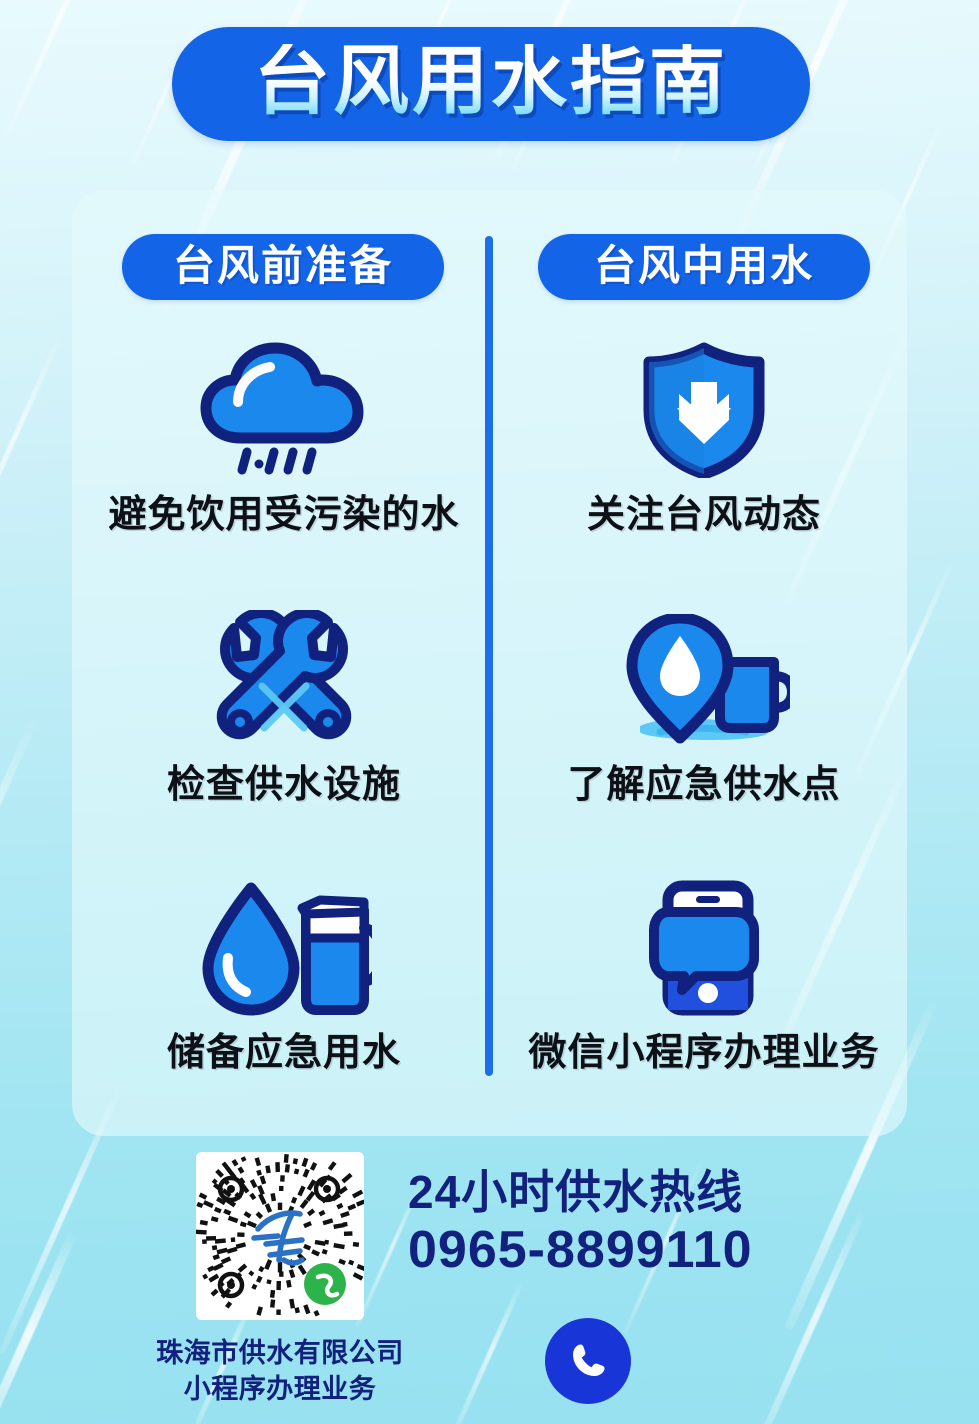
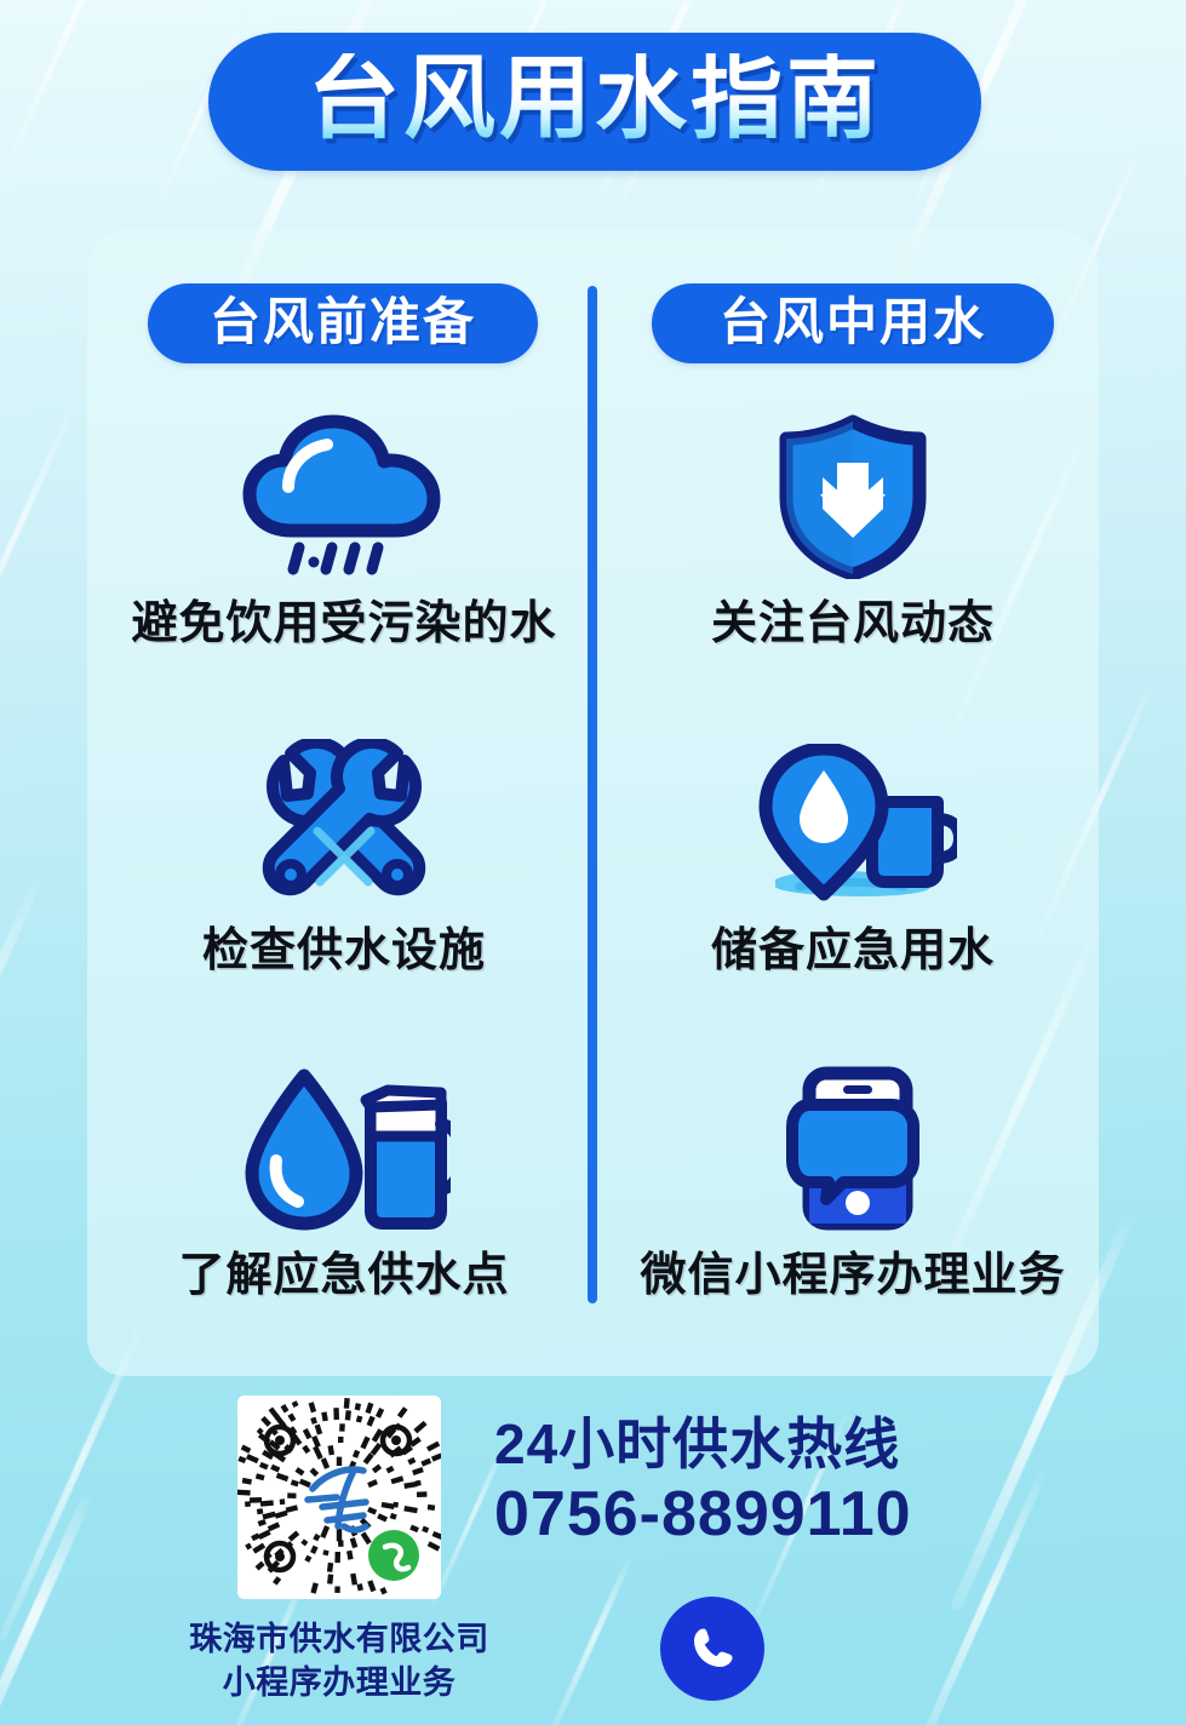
  台风用水指南
  台风前准备
  台风中用水
  避免饮用受污染的水
  检查供水设施
- 储备应急用水
+ 了解应急供水点
  关注台风动态
- 了解应急供水点
+ 储备应急用水
  微信小程序办理业务
  珠海市供水有限公司
  小程序办理业务
  24小时供水热线
- 0965-8899110
+ 0756-8899110
